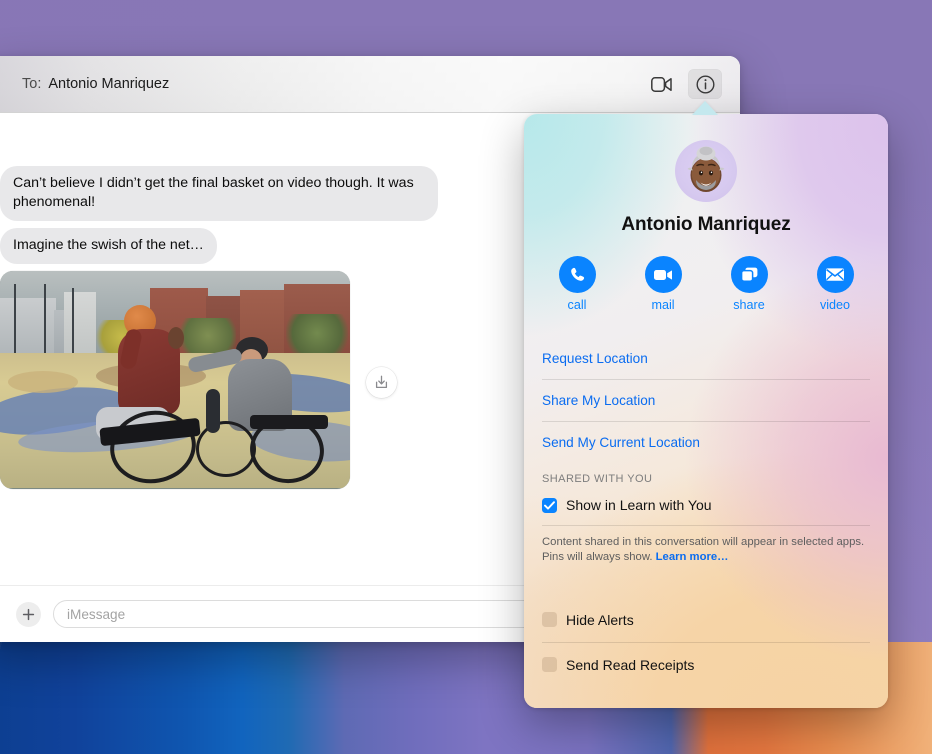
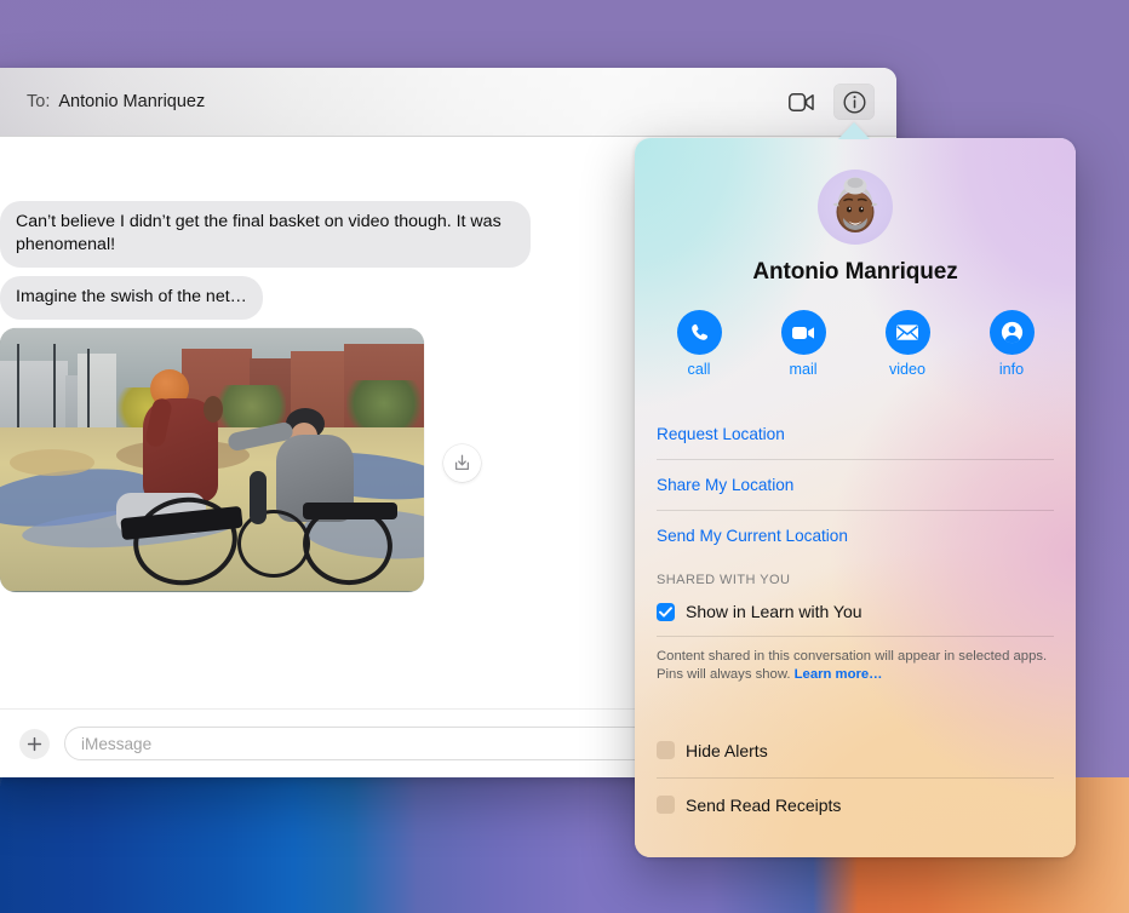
  To:
  Antonio Manriquez
  Can’t believe I didn’t get the final basket on video though. It was phenomenal!
  Imagine the swish of the net…
  iMessage
  Antonio Manriquez
  call
  mail
- share
  video
+ info
  Request Location
  Share My Location
  Send My Current Location
  SHARED WITH YOU
  Show in Learn with You
  Content shared in this conversation will appear in selected apps. Pins will always show. Learn more…
  Hide Alerts
  Send Read Receipts
